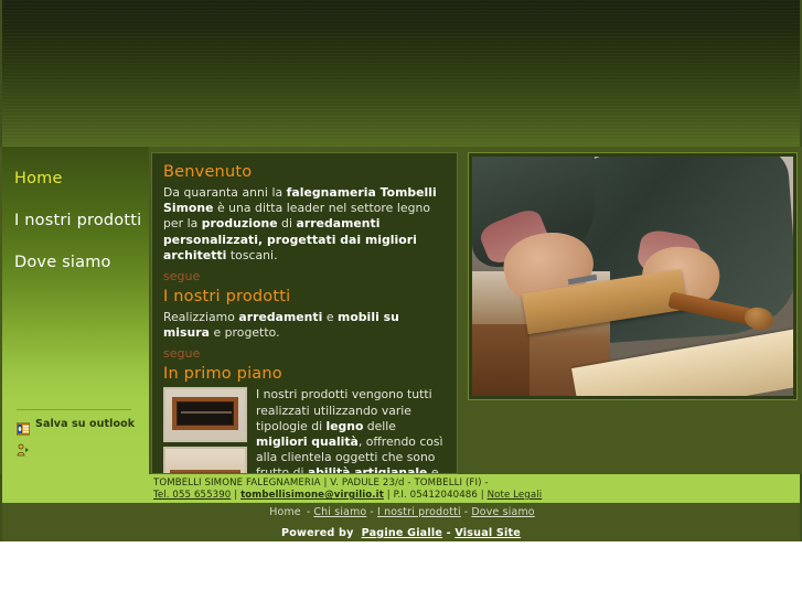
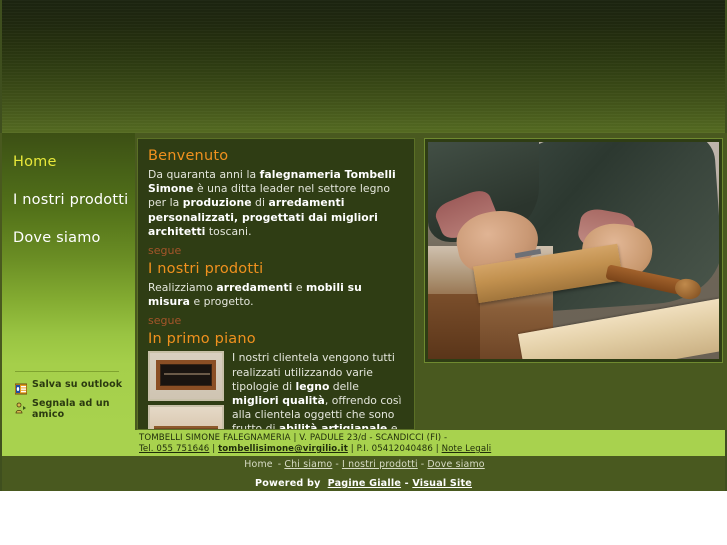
  Home
  I nostri prodotti
  Dove siamo
  Salva su outlook
+ Segnala ad un amico
  Benvenuto
  Da quaranta anni la falegnameria Tombelli Simone è una ditta leader nel settore legno per la produzione di arredamenti personalizzati, progettati dai migliori architetti toscani.
  segue
  I nostri prodotti
  Realizziamo arredamenti e mobili su misura e progetto.
  segue
  In primo piano
- I nostri prodotti vengono tutti realizzati utilizzando varie tipologie di legno delle migliori qualità, offrendo così alla clientela oggetti che sono frutto di abilità artigianale e
+ I nostri clientela vengono tutti realizzati utilizzando varie tipologie di legno delle migliori qualità, offrendo così alla clientela oggetti che sono frutto di abilità artigianale e
- TOMBELLI SIMONE FALEGNAMERIA | V. PADULE 23/d - TOMBELLI (FI) -
+ TOMBELLI SIMONE FALEGNAMERIA | V. PADULE 23/d - SCANDICCI (FI) -
- Tel. 055 655390 | tombellisimone@virgilio.it | P.I. 05412040486 | Note Legali
+ Tel. 055 751646 | tombellisimone@virgilio.it | P.I. 05412040486 | Note Legali
  Home - Chi siamo - I nostri prodotti - Dove siamo
  Powered by Pagine Gialle - Visual Site
